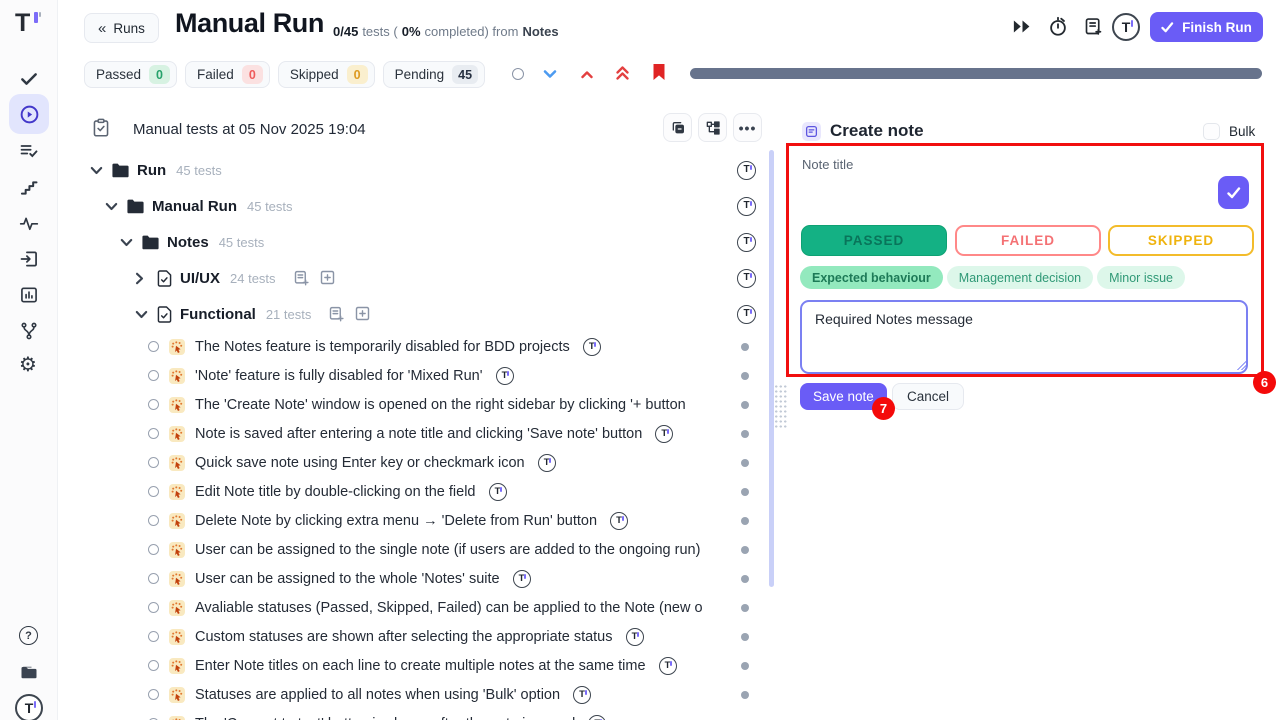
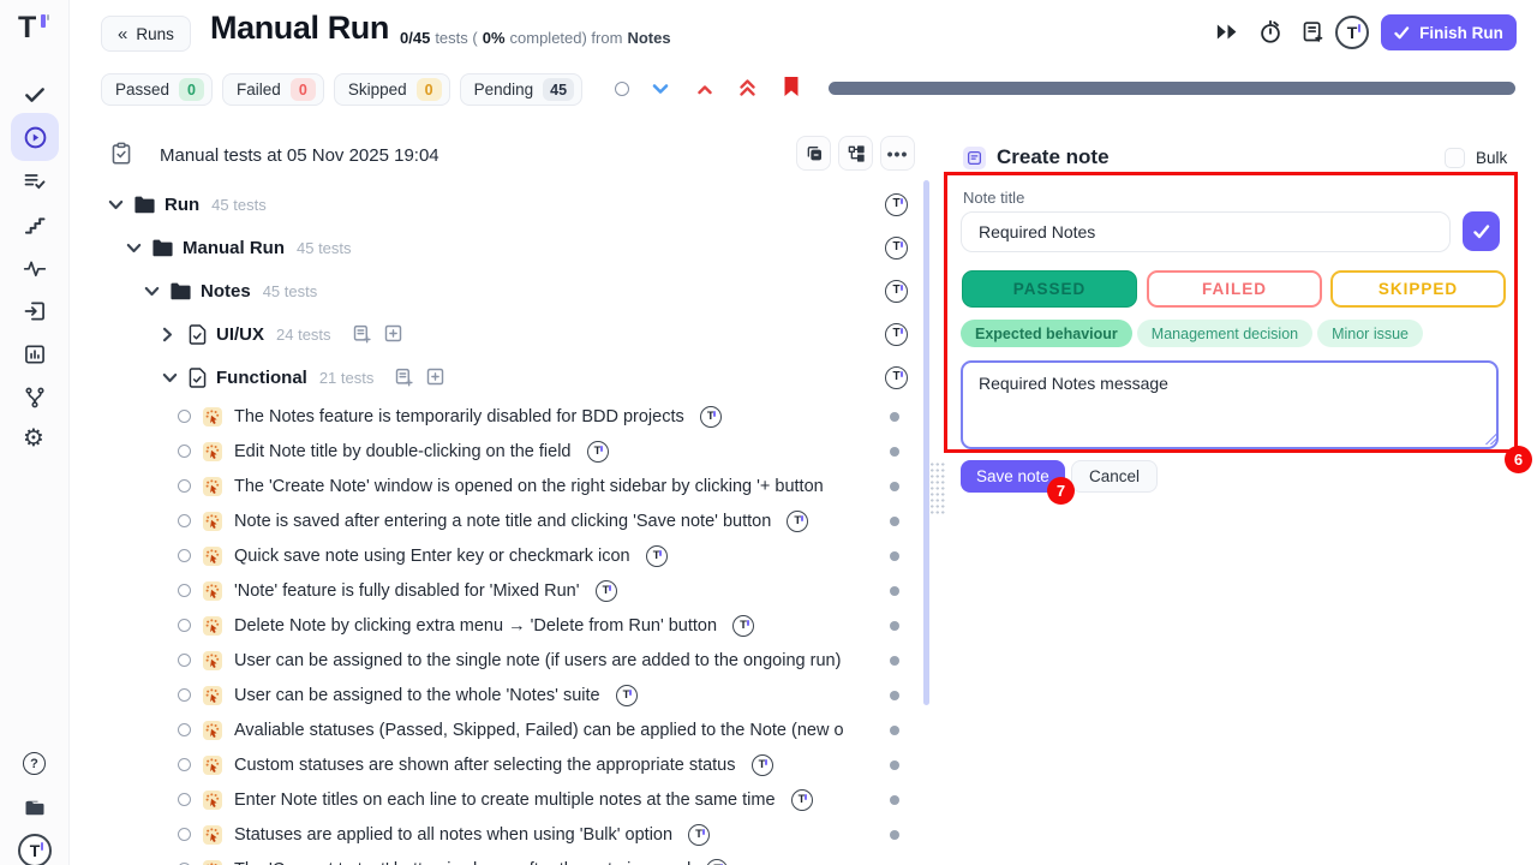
  T
  ⚙
  ?
  T
  «
  Runs
  Manual Run
  0/45
  tests (
  0%
  completed) from
  Notes
  T
  Finish Run
  Passed
  0
  Failed
  0
  Skipped
  0
  Pending
  45
  Manual tests at 05 Nov 2025 19:04
  •••
  Run
  45 tests
  T
  Manual Run
  45 tests
  T
  Notes
  45 tests
  T
  UI/UX
  24 tests
  T
  Functional
  21 tests
  T
  The Notes feature is temporarily disabled for BDD projects
  T
- 'Note' feature is fully disabled for 'Mixed Run'
+ Edit Note title by double-clicking on the field
  T
  The 'Create Note' window is opened on the right sidebar by clicking '+ button
  Note is saved after entering a note title and clicking 'Save note' button
  T
  Quick save note using Enter key or checkmark icon
  T
- Edit Note title by double-clicking on the field
+ 'Note' feature is fully disabled for 'Mixed Run'
  T
  Delete Note by clicking extra menu → 'Delete from Run' button
  T
  User can be assigned to the single note (if users are added to the ongoing run)
  User can be assigned to the whole 'Notes' suite
  T
  Avaliable statuses (Passed, Skipped, Failed) can be applied to the Note (new o
  Custom statuses are shown after selecting the appropriate status
  T
  Enter Note titles on each line to create multiple notes at the same time
  T
  Statuses are applied to all notes when using 'Bulk' option
  T
  Create note
  Bulk
  Note title
+ Required Notes
  PASSED
  FAILED
  SKIPPED
  Expected behaviour
  Management decision
  Minor issue
  Required Notes message
  Save note
  Cancel
  6
  7
